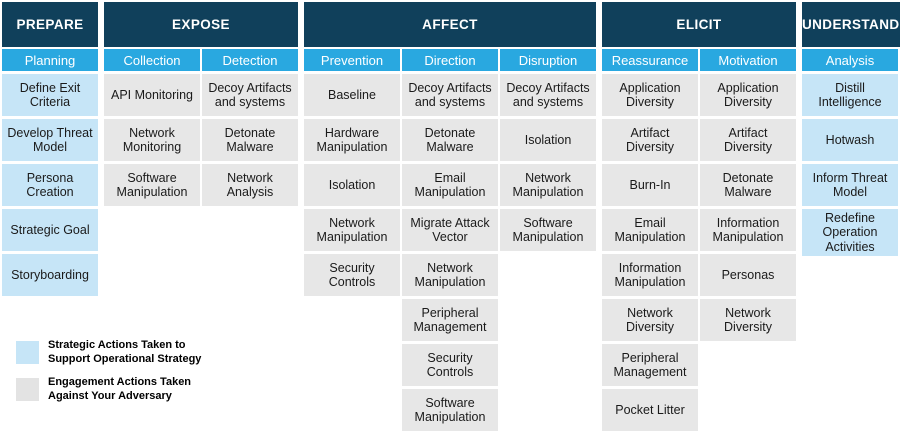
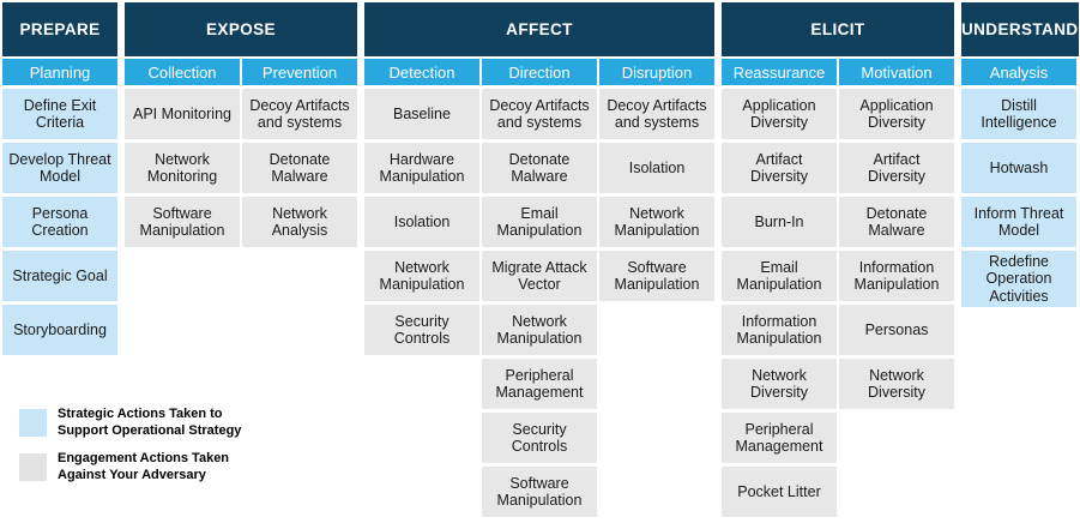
  PREPARE
  Planning
  Define Exit Criteria
  Develop Threat Model
  Persona Creation
  Strategic Goal
  Storyboarding
  EXPOSE
  Collection
  API Monitoring
  Network Monitoring
  Software Manipulation
- Detection
+ Prevention
  Decoy Artifacts and systems
  Detonate Malware
  Network Analysis
  AFFECT
- Prevention
+ Detection
  Baseline
  Hardware Manipulation
  Isolation
  Network Manipulation
  Security Controls
  Direction
  Decoy Artifacts and systems
  Detonate Malware
  Email Manipulation
  Migrate Attack Vector
  Network Manipulation
  Peripheral Management
  Security Controls
  Software Manipulation
  Disruption
  Decoy Artifacts and systems
  Isolation
  Network Manipulation
  Software Manipulation
  ELICIT
  Reassurance
  Application Diversity
  Artifact Diversity
  Burn-In
  Email Manipulation
  Information Manipulation
  Network Diversity
  Peripheral Management
  Pocket Litter
  Motivation
  Application Diversity
  Artifact Diversity
  Detonate Malware
  Information Manipulation
  Personas
  Network Diversity
  UNDERSTAND
  Analysis
  Distill Intelligence
  Hotwash
  Inform Threat Model
  Redefine Operation Activities
  Strategic Actions Taken to
  Support Operational Strategy
  Engagement Actions Taken
  Against Your Adversary
